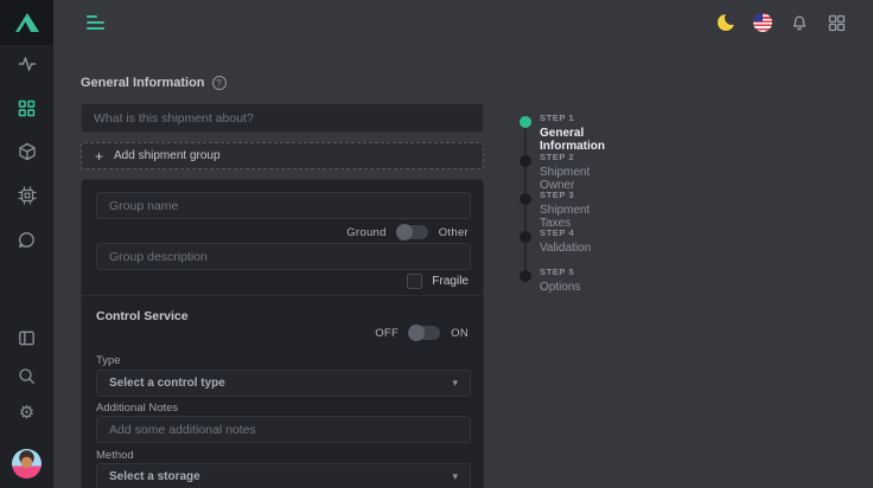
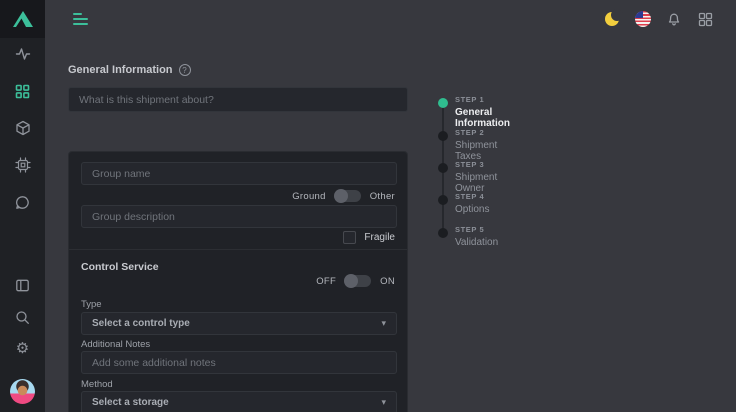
  ⚙
  General Information
  ?
  What is this shipment about?
- +
- Add shipment group
  Group name
  Ground
  Other
  Group description
  Fragile
  Control Service
  OFF
  ON
  Type
  Select a control type
  ▾
  Additional Notes
  Add some additional notes
  Method
  Select a storage
  ▾
  STEP 1
  General Information
  STEP 2
- Shipment Owner
+ Shipment Taxes
  STEP 3
- Shipment Taxes
+ Shipment Owner
  STEP 4
- Validation
+ Options
  STEP 5
- Options
+ Validation
